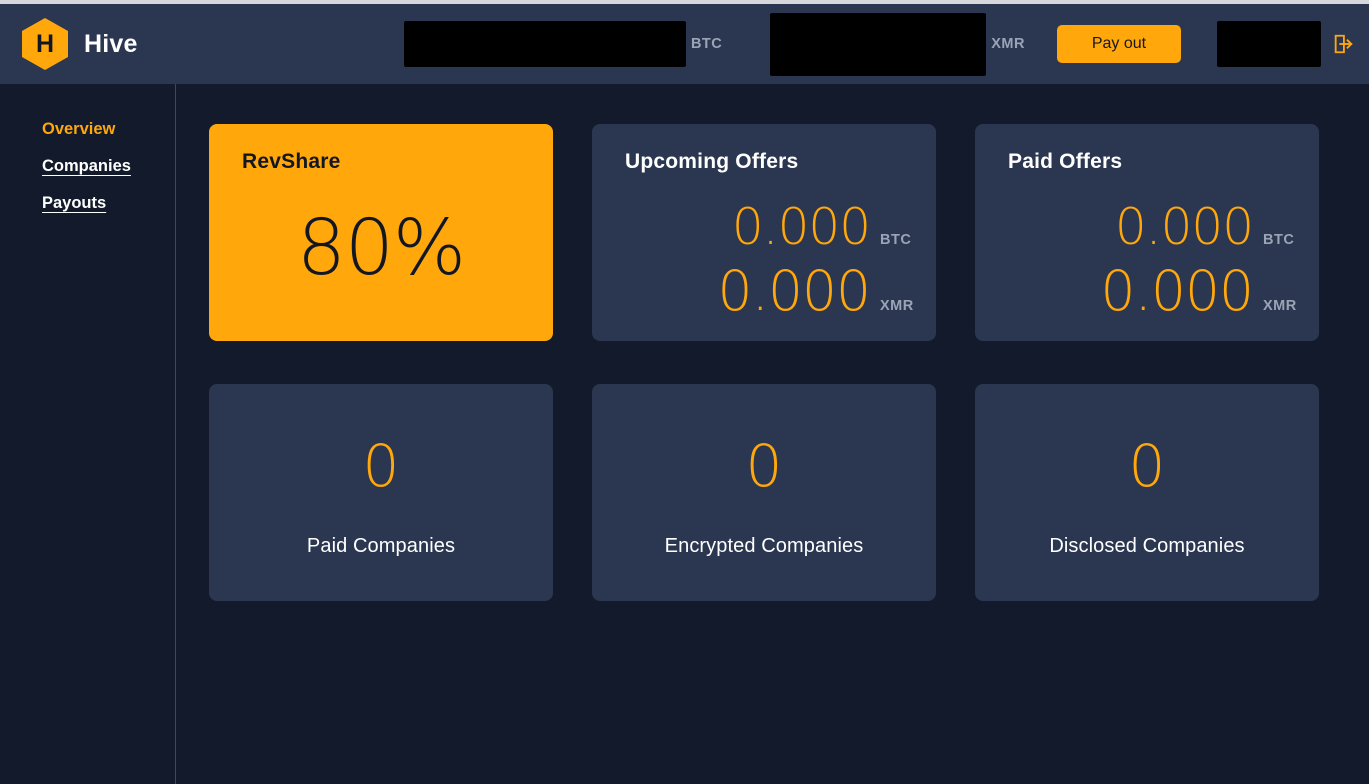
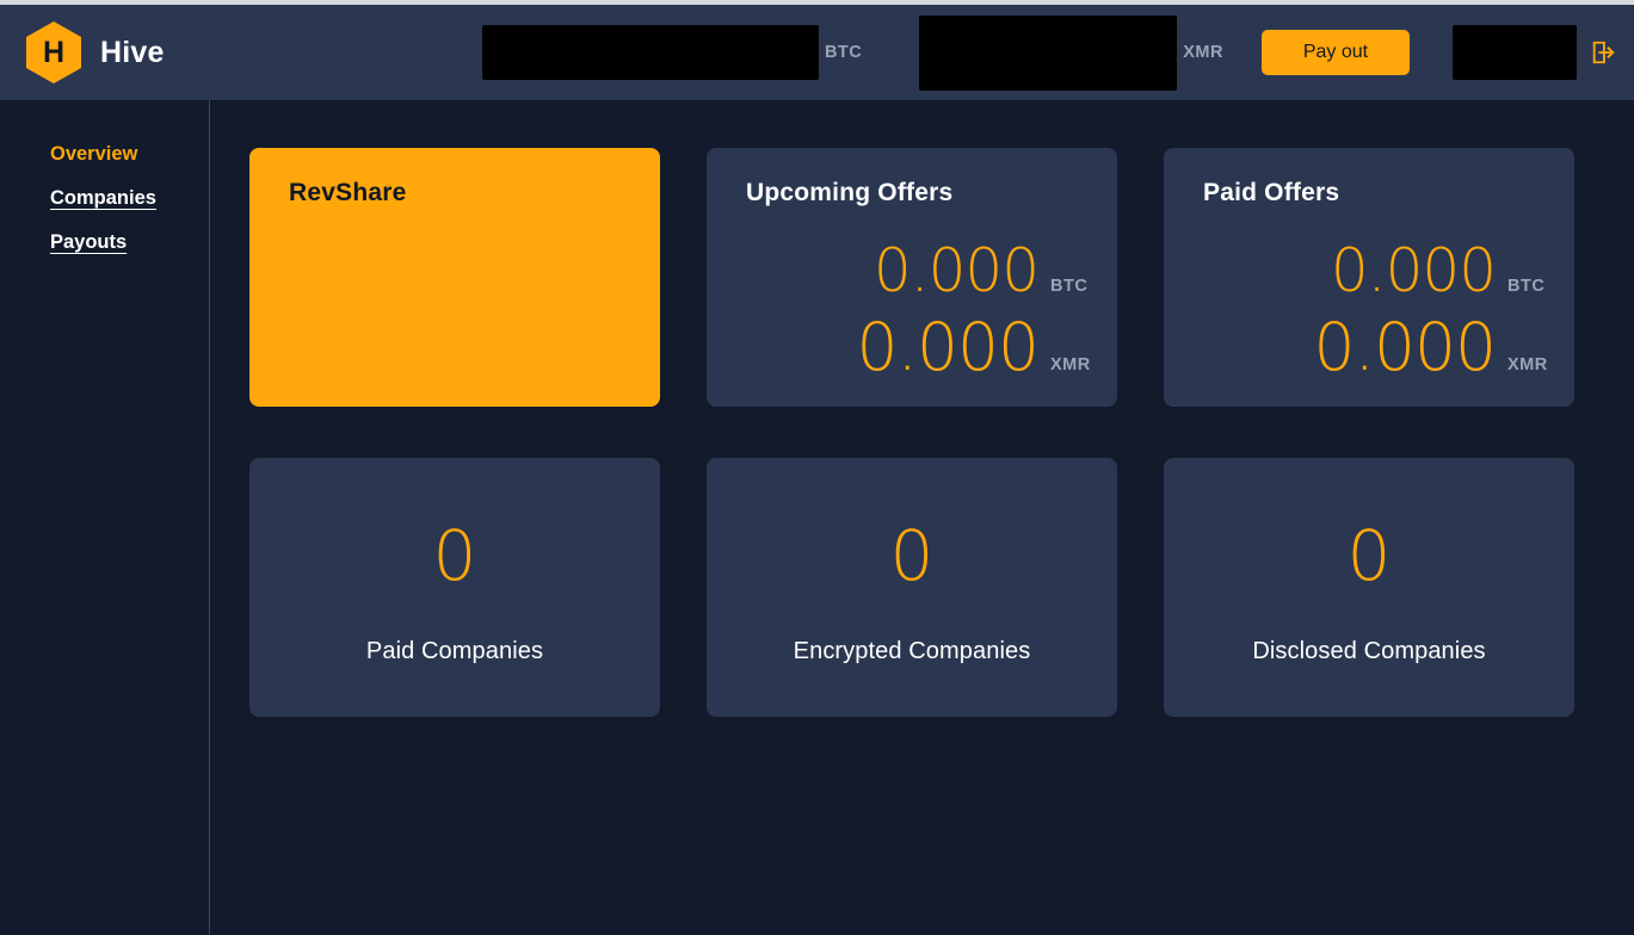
  H
  Hive
  BTC
  XMR
  Pay out
  Overview
  Companies
  Payouts
  RevShare
- 80%
  Upcoming Offers
  0.000
  BTC
  0.000
  XMR
  Paid Offers
  0.000
  BTC
  0.000
  XMR
  0
  Paid Companies
  0
  Encrypted Companies
  0
  Disclosed Companies
